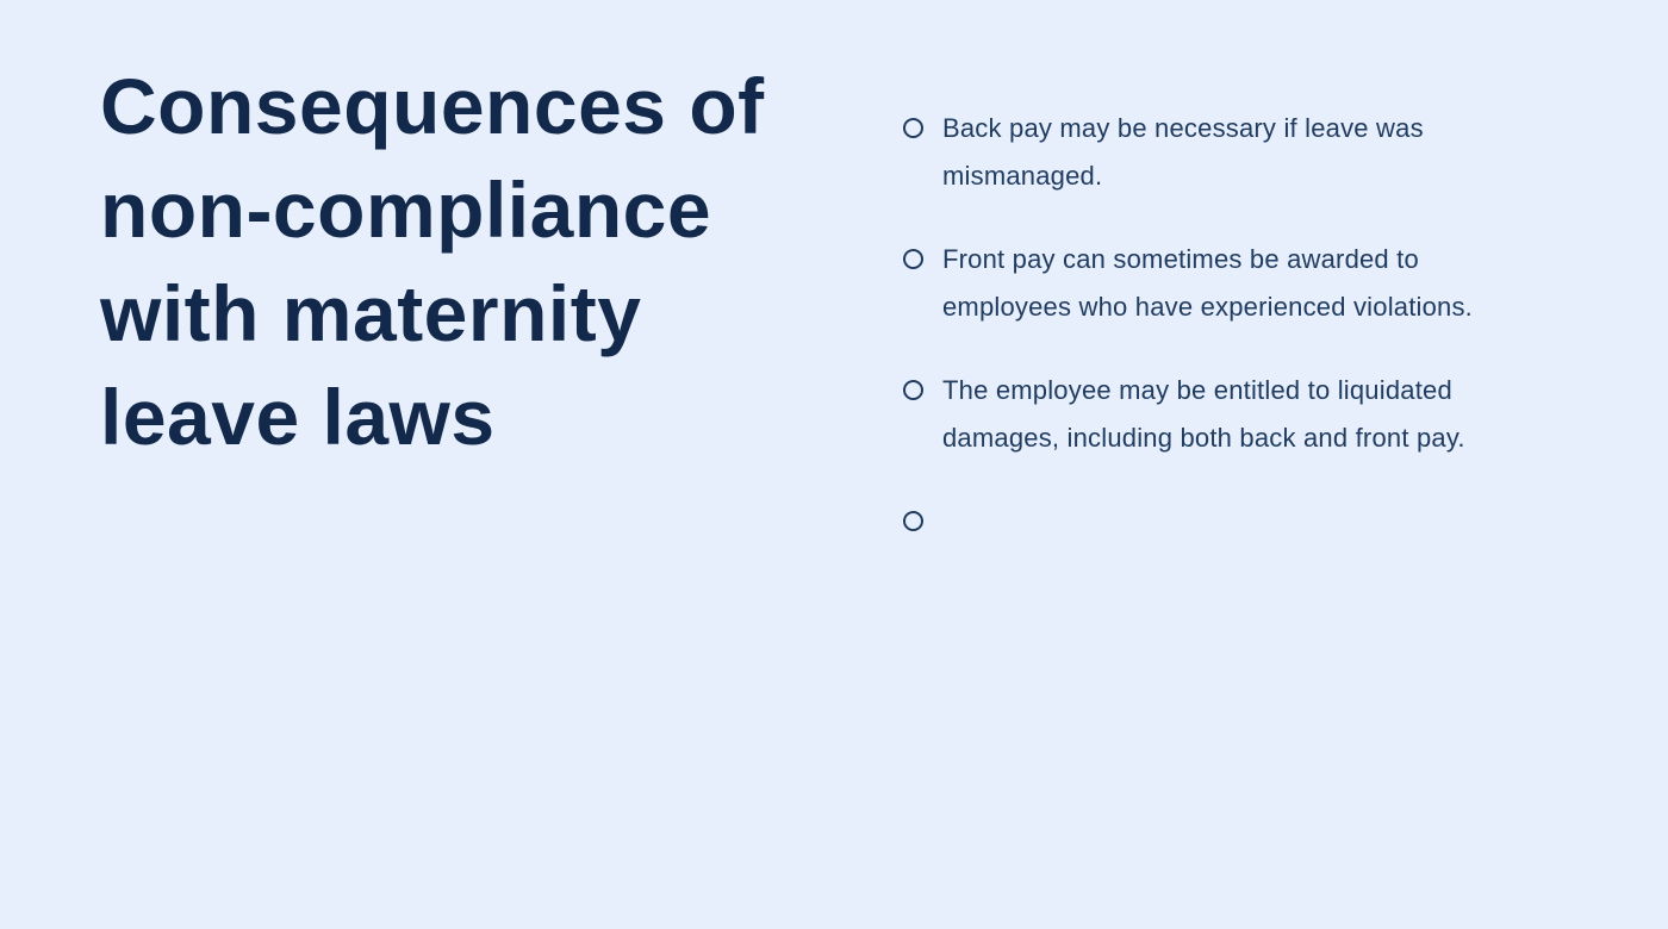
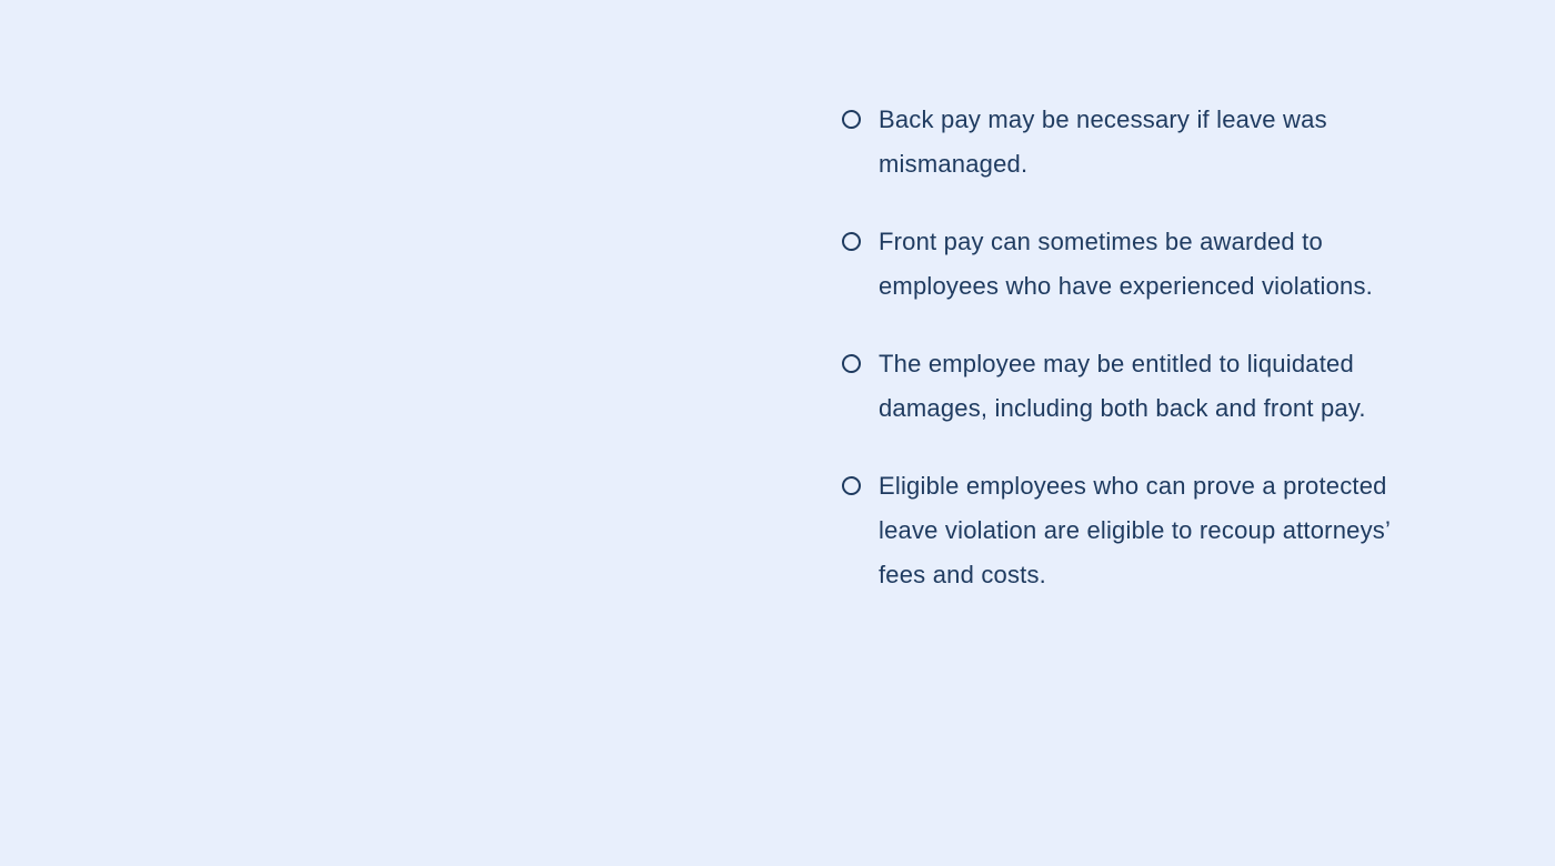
- Consequences of
- non-compliance
- with maternity
- leave laws
  Back pay may be necessary if leave was
  mismanaged.
  Front pay can sometimes be awarded to
  employees who have experienced violations.
  The employee may be entitled to liquidated
  damages, including both back and front pay.
+ Eligible employees who can prove a protected
+ leave violation are eligible to recoup attorneys’
+ fees and costs.
